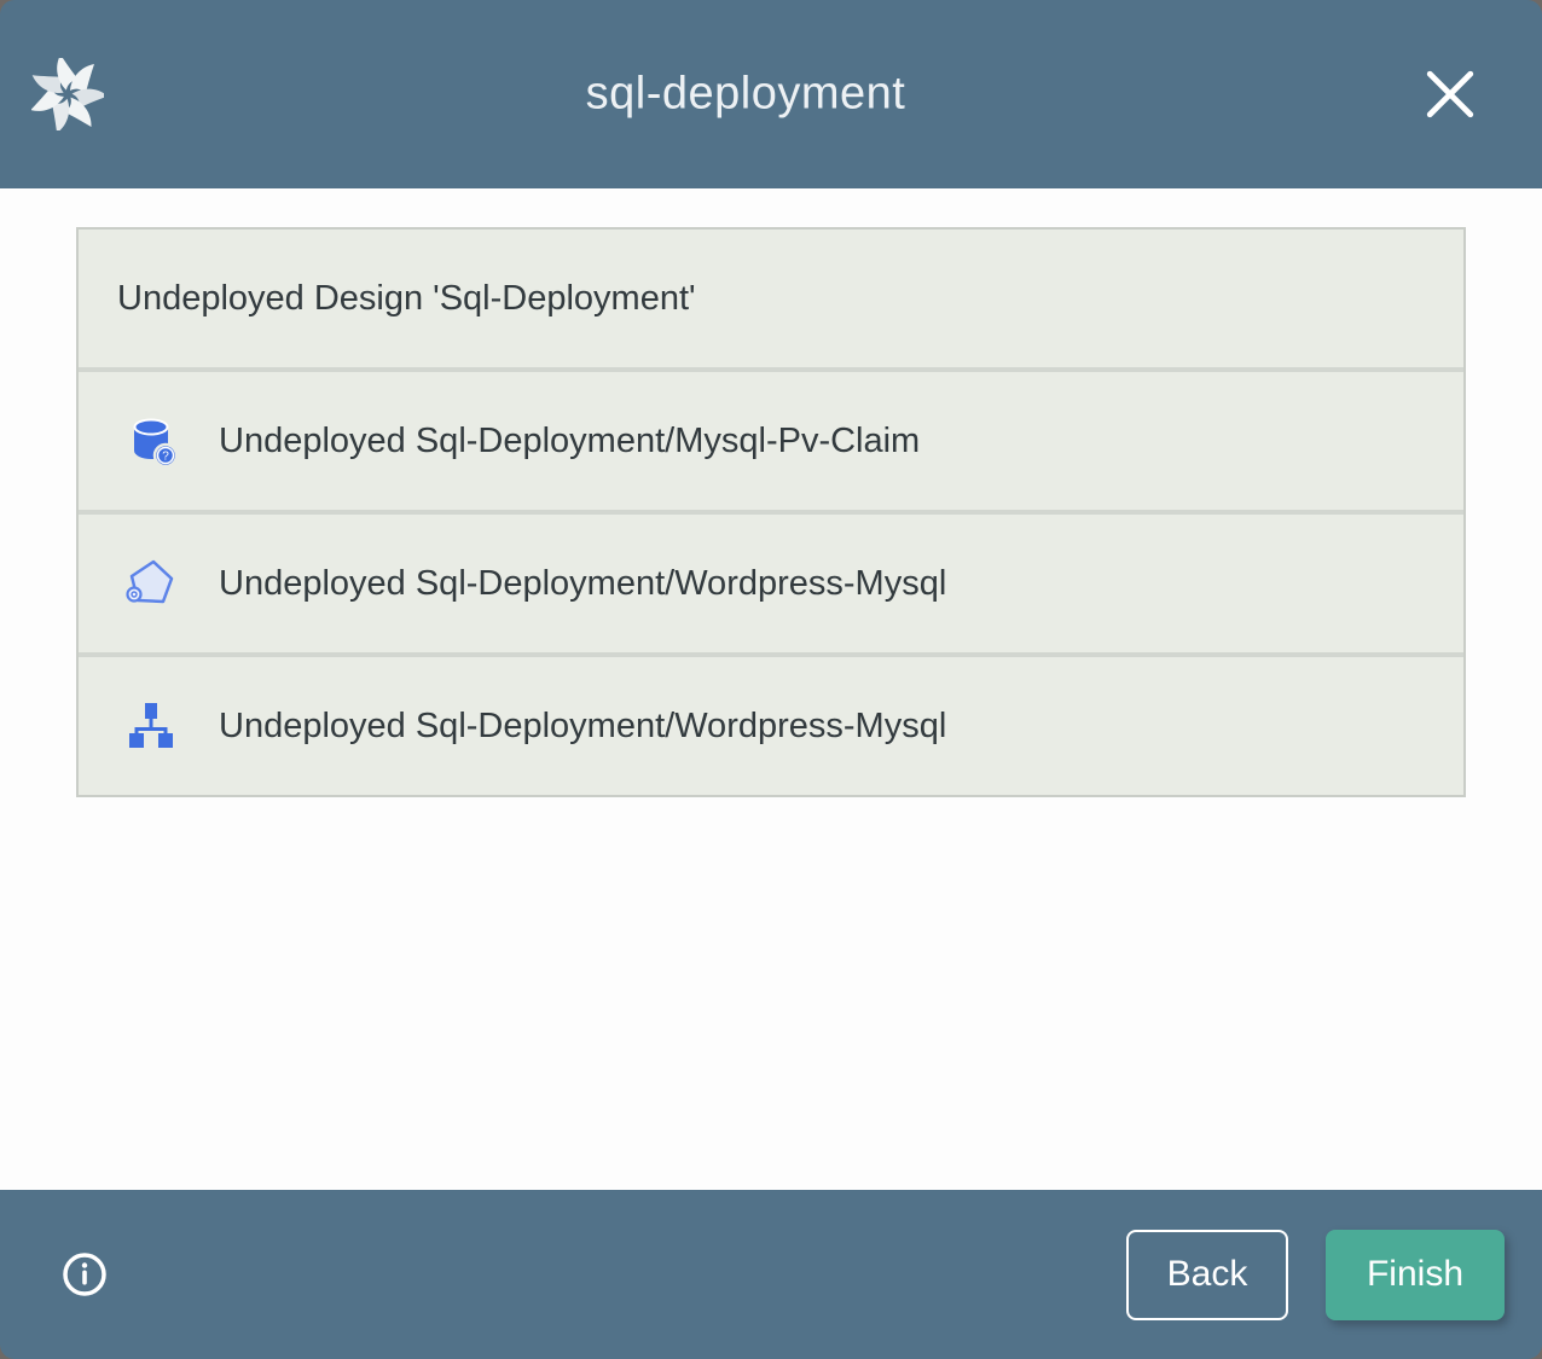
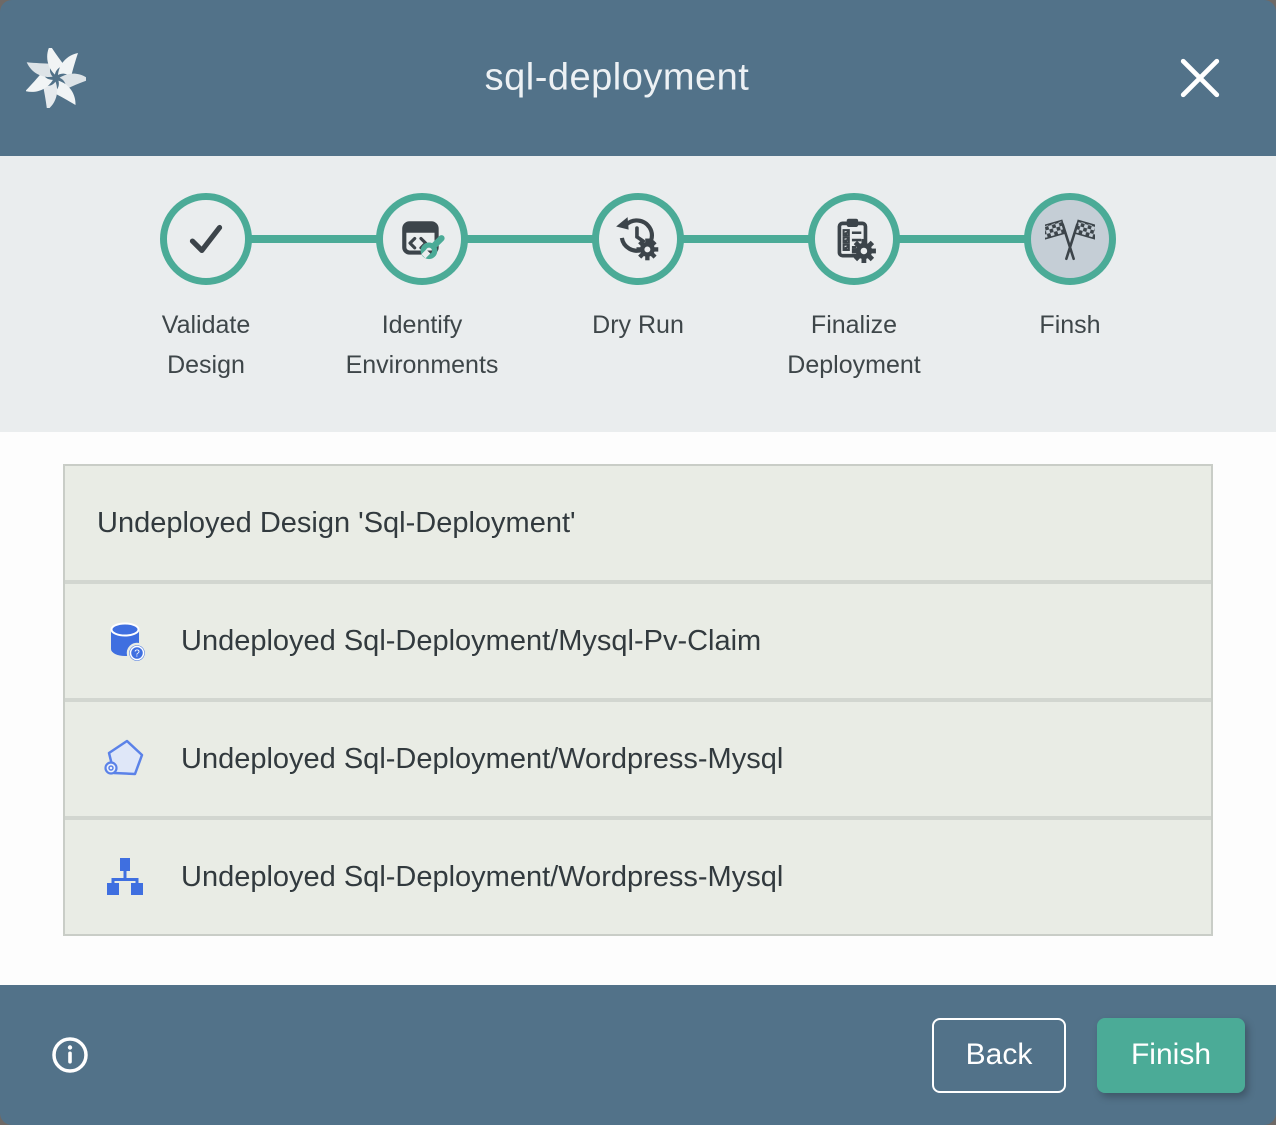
  sql-deployment
+ Validate Design
+ Identify Environments
+ Dry Run
+ Finalize Deployment
+ Finsh
  Undeployed Design 'Sql-Deployment'
  ?
  Undeployed Sql-Deployment/Mysql-Pv-Claim
  Undeployed Sql-Deployment/Wordpress-Mysql
  Undeployed Sql-Deployment/Wordpress-Mysql
  Back
  Finish
